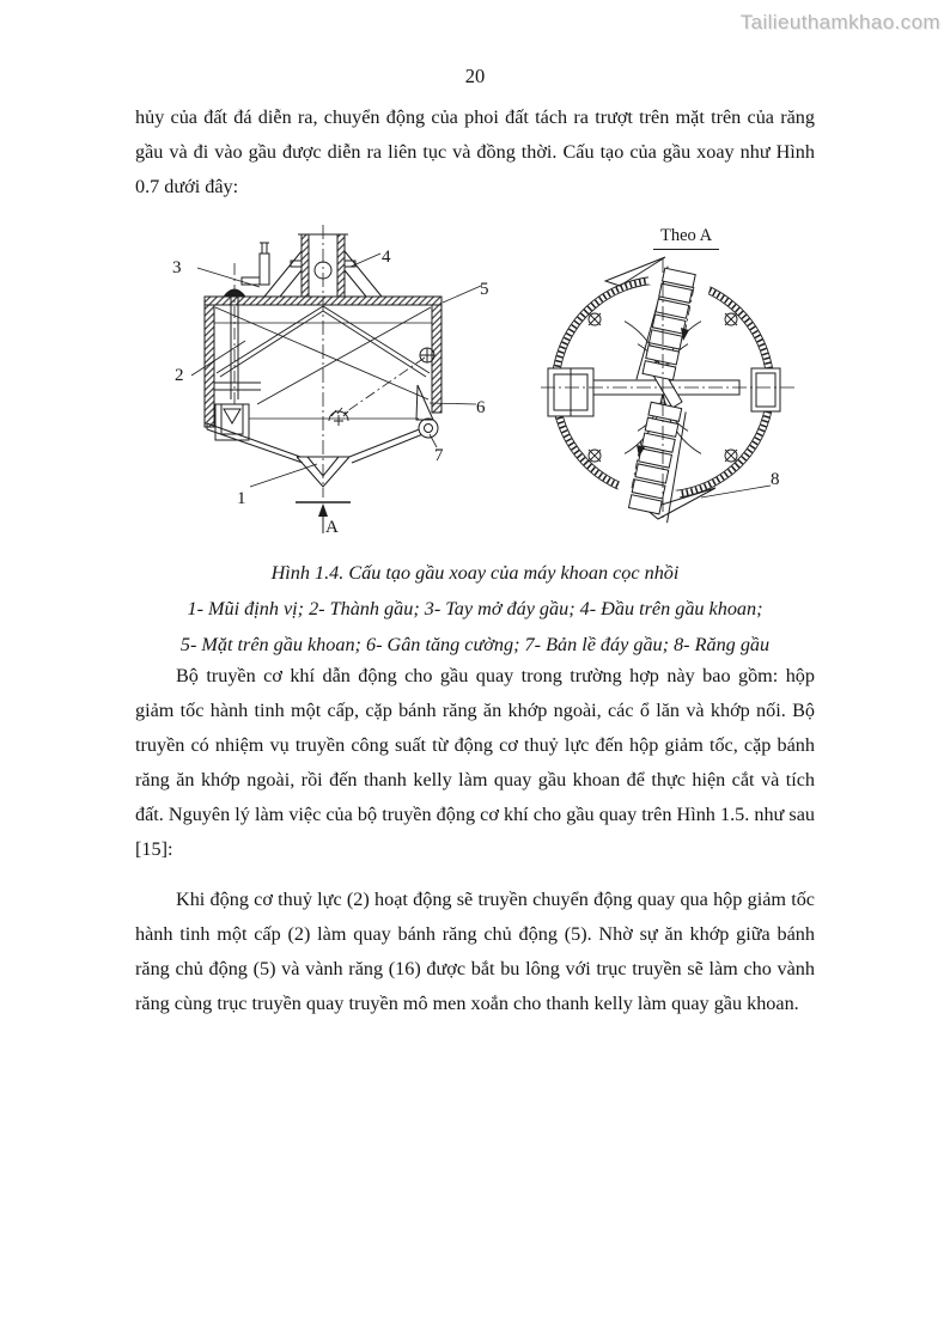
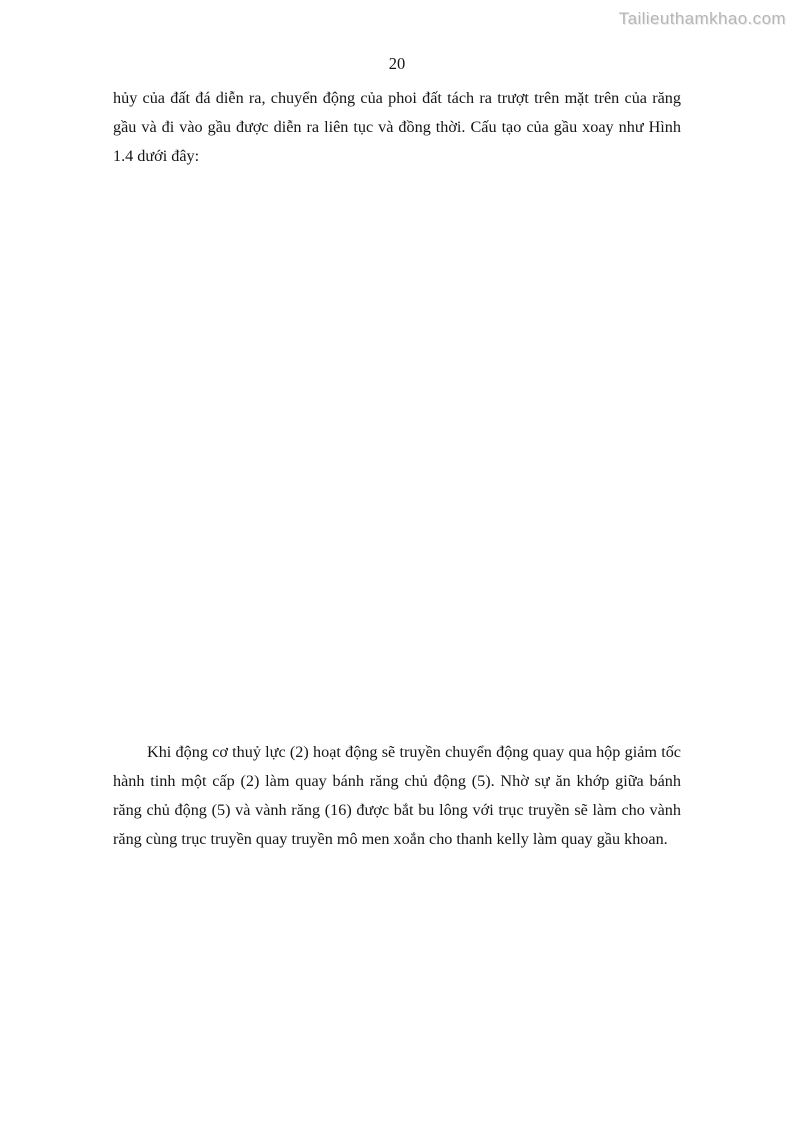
  Tailieuthamkhao.com
  20
- hủy của đất đá diễn ra, chuyển động của phoi đất tách ra trượt trên mặt trên của răng gầu và đi vào gầu được diễn ra liên tục và đồng thời. Cấu tạo của gầu xoay như Hình 0.7 dưới đây:
+ hủy của đất đá diễn ra, chuyển động của phoi đất tách ra trượt trên mặt trên của răng gầu và đi vào gầu được diễn ra liên tục và đồng thời. Cấu tạo của gầu xoay như Hình 1.4 dưới đây:
- Theo A
- 1
- 2
- 3
- 4
- 5
- 6
- 7
- 8
- A
- Hình 1.4. Cấu tạo gầu xoay của máy khoan cọc nhồi
- 1- Mũi định vị; 2- Thành gầu; 3- Tay mở đáy gầu; 4- Đầu trên gầu khoan;
- 5- Mặt trên gầu khoan; 6- Gân tăng cường; 7- Bản lề đáy gầu; 8- Răng gầu
- Bộ truyền cơ khí dẫn động cho gầu quay trong trường hợp này bao gồm: hộp giảm tốc hành tinh một cấp, cặp bánh răng ăn khớp ngoài, các ổ lăn và khớp nối. Bộ truyền có nhiệm vụ truyền công suất từ động cơ thuỷ lực đến hộp giảm tốc, cặp bánh răng ăn khớp ngoài, rồi đến thanh kelly làm quay gầu khoan để thực hiện cắt và tích đất. Nguyên lý làm việc của bộ truyền động cơ khí cho gầu quay trên Hình 1.5. như sau [15]:
  Khi động cơ thuỷ lực (2) hoạt động sẽ truyền chuyển động quay qua hộp giảm tốc hành tinh một cấp (2) làm quay bánh răng chủ động (5). Nhờ sự ăn khớp giữa bánh răng chủ động (5) và vành răng (16) được bắt bu lông với trục truyền sẽ làm cho vành răng cùng trục truyền quay truyền mô men xoắn cho thanh kelly làm quay gầu khoan.
